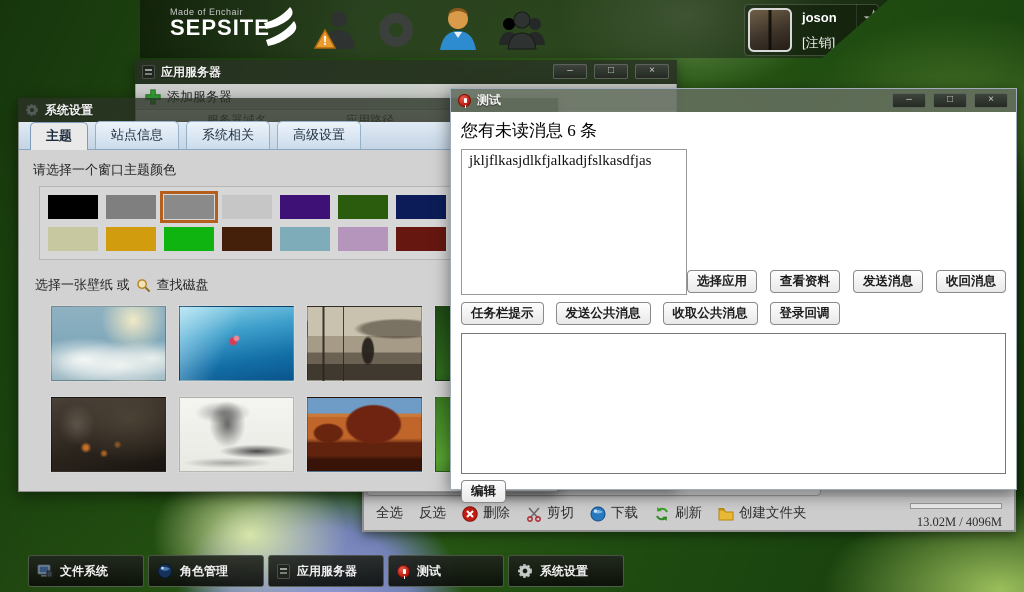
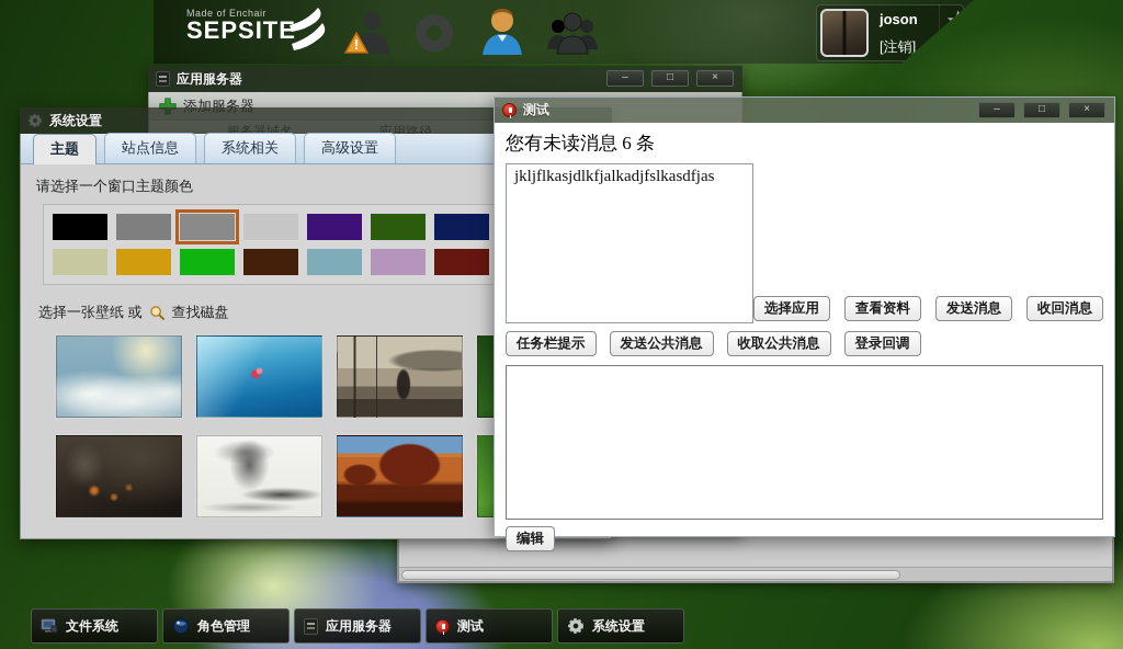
  Made of Enchair
  SEPSITE
  !
  joson
  [注销]
- 全选
- 反选
- 删除
- 剪切
- 下载
- 刷新
- 创建文件夹
- 13.02M / 4096M
  应用服务器
  –
  □
  ×
  添加服务器
  服务器域名
  应用路径
  系统设置
  主题
  站点信息
  系统相关
  高级设置
  请选择一个窗口主题颜色
  选择一张壁纸 或
  查找磁盘
  测试
  –
  □
  ×
  您有未读消息 6 条
  jkljflkasjdlkfjalkadjfslkasdfjas
  选择应用
  查看资料
  发送消息
  收回消息
  任务栏提示
  发送公共消息
  收取公共消息
  登录回调
  编辑
  文件系统
  角色管理
  应用服务器
  测试
  系统设置
